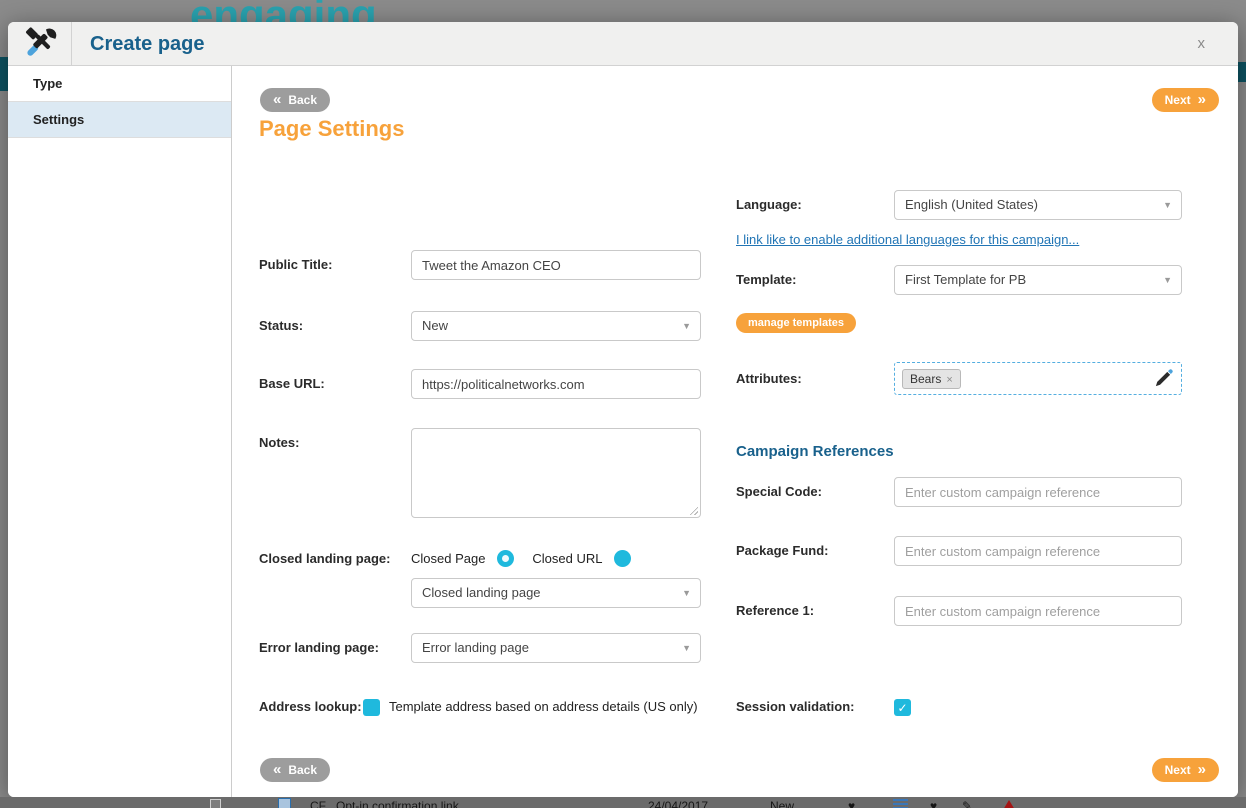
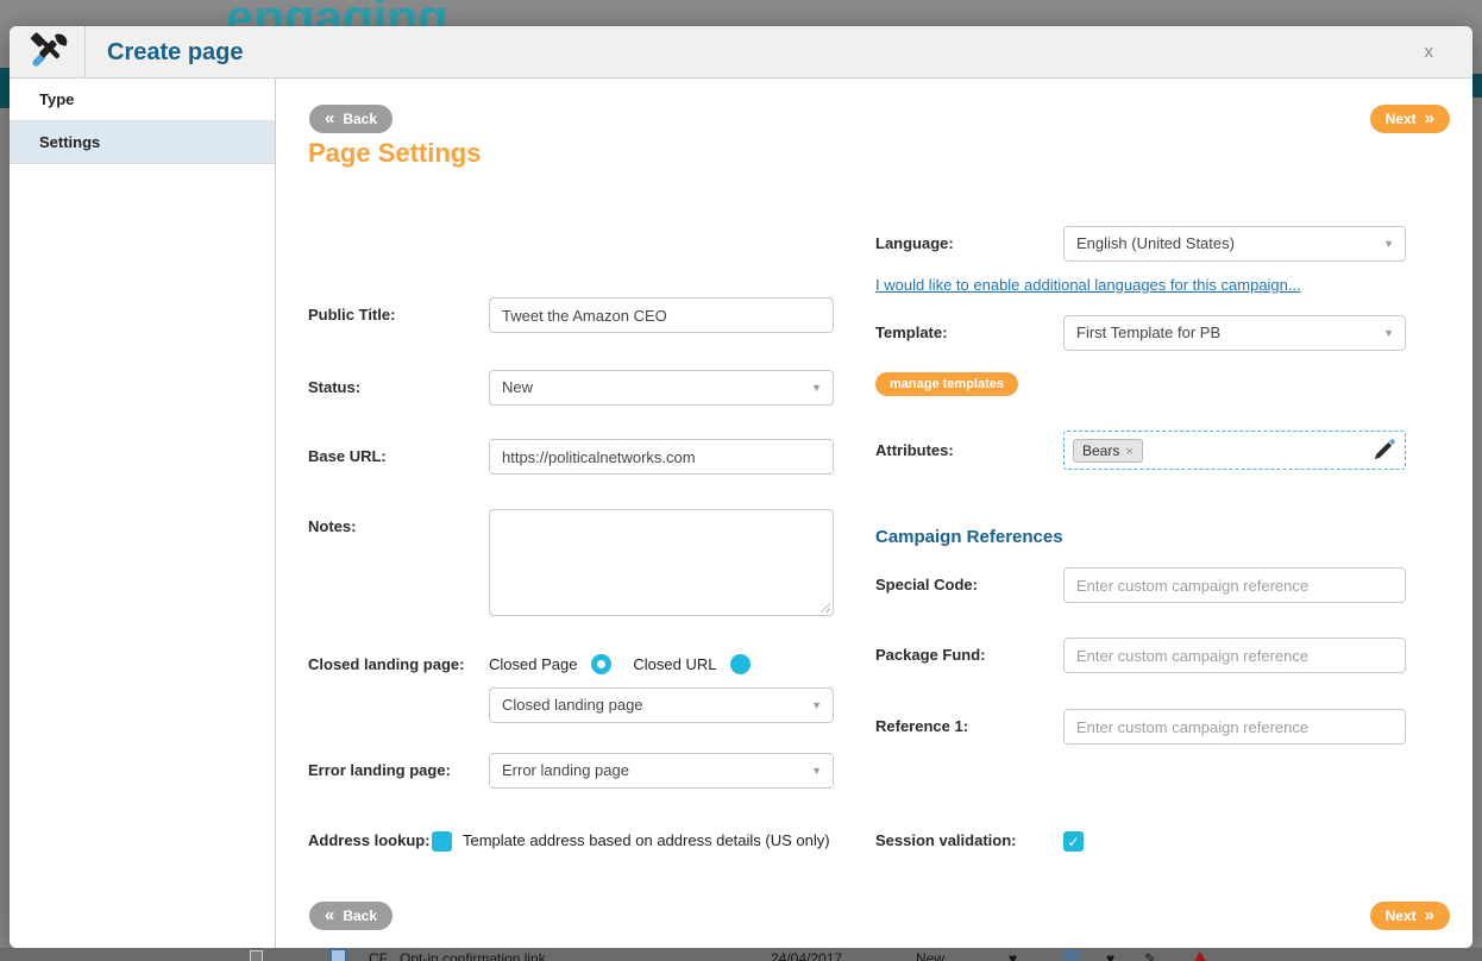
  engaging
  CF
  Opt-in confirmation link
  24/04/2017
  New
  ♥
  ♥
  ✎
  Create page
  x
  Type
  Settings
  «
  Back
  Next
  »
  Page Settings
  Public Title:
  Tweet the Amazon CEO
  Status:
  New
  ▼
  Base URL:
  https://politicalnetworks.com
  Notes:
  Closed landing page:
  Closed Page Closed URL
  Closed landing page
  ▼
  Error landing page:
  Error landing page
  ▼
  Address lookup:
  Template address based on address details (US only)
  Language:
  English (United States)
  ▼
- I link like to enable additional languages for this campaign...
+ I would like to enable additional languages for this campaign...
  Template:
  First Template for PB
  ▼
  manage templates
  Attributes:
  Bears ×
  Campaign References
  Special Code:
  Enter custom campaign reference
  Package Fund:
  Enter custom campaign reference
  Reference 1:
  Enter custom campaign reference
  Session validation:
  «
  Back
  Next
  »
